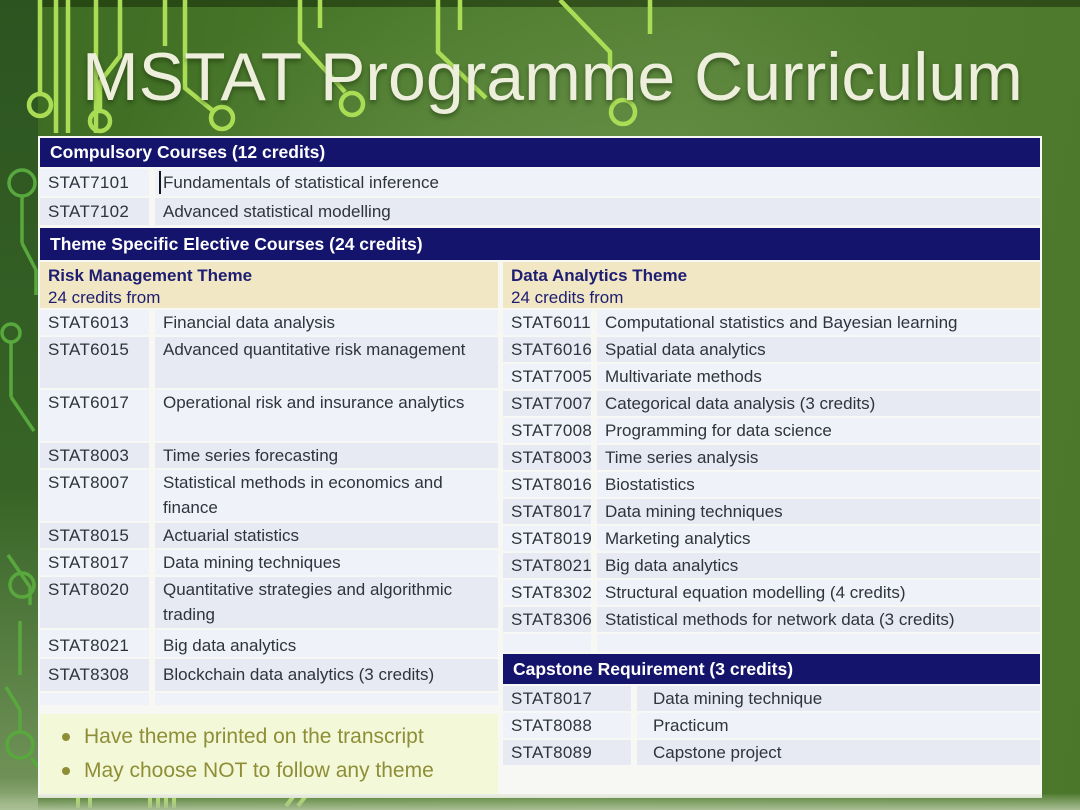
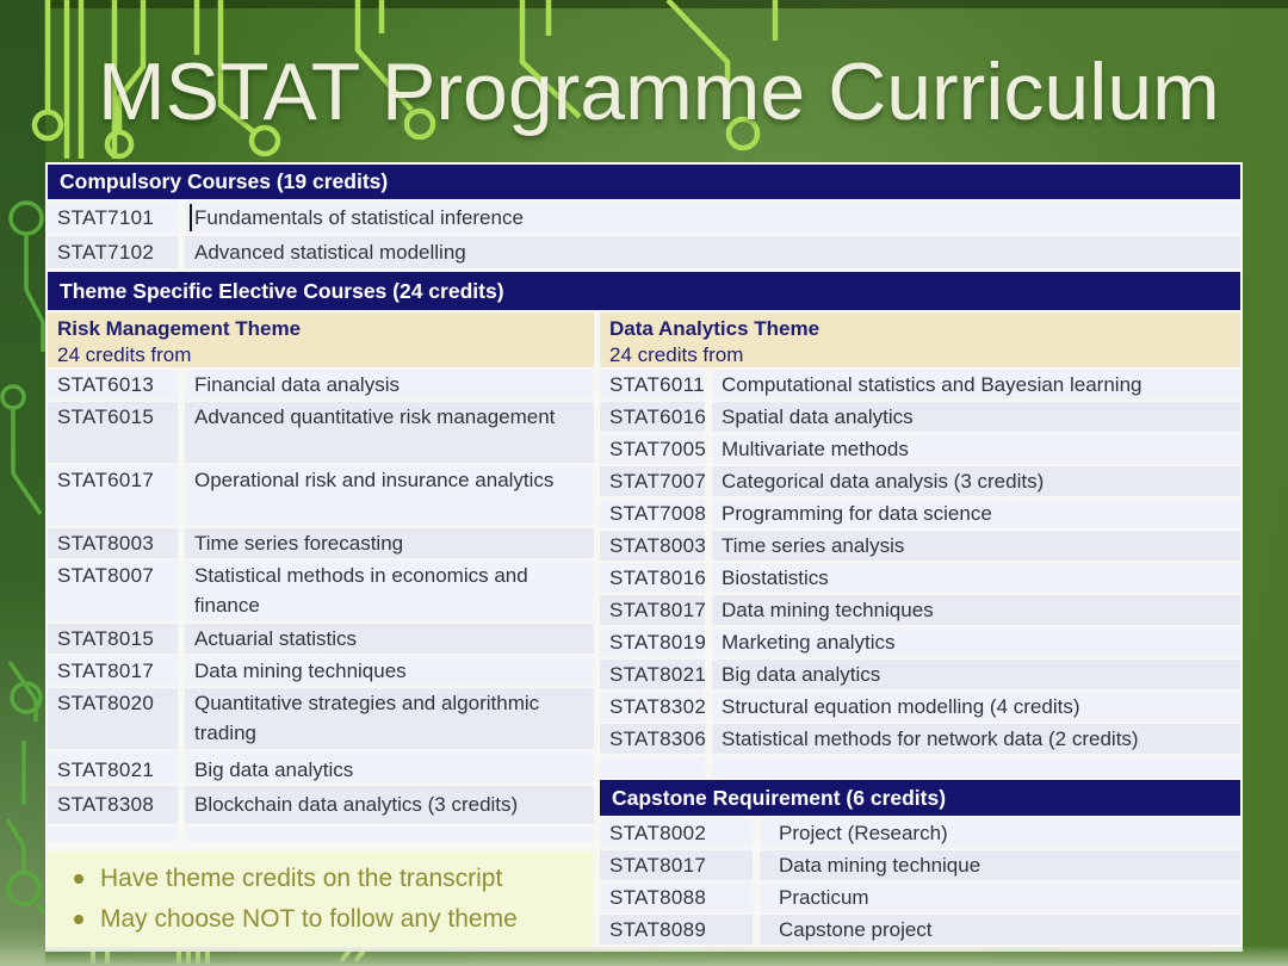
  MSTAT Programme Curriculum
- Compulsory Courses (12 credits)
+ Compulsory Courses (19 credits)
  STAT7101
  Fundamentals of statistical inference
  STAT7102
  Advanced statistical modelling
  Theme Specific Elective Courses (24 credits)
  Risk Management Theme
  24 credits from
  STAT6013
  Financial data analysis
  STAT6015
  Advanced quantitative risk management
  STAT6017
  Operational risk and insurance analytics
  STAT8003
  Time series forecasting
  STAT8007
  Statistical methods in economics and finance
  STAT8015
  Actuarial statistics
  STAT8017
  Data mining techniques
  STAT8020
  Quantitative strategies and algorithmic trading
  STAT8021
  Big data analytics
  STAT8308
  Blockchain data analytics (3 credits)
  Data Analytics Theme
  24 credits from
  STAT6011
  Computational statistics and Bayesian learning
  STAT6016
  Spatial data analytics
  STAT7005
  Multivariate methods
  STAT7007
  Categorical data analysis (3 credits)
  STAT7008
  Programming for data science
  STAT8003
  Time series analysis
  STAT8016
  Biostatistics
  STAT8017
  Data mining techniques
  STAT8019
  Marketing analytics
  STAT8021
  Big data analytics
  STAT8302
  Structural equation modelling (4 credits)
  STAT8306
- Statistical methods for network data (3 credits)
+ Statistical methods for network data (2 credits)
- Capstone Requirement (3 credits)
+ Capstone Requirement (6 credits)
+ STAT8002
+ Project (Research)
  STAT8017
  Data mining technique
  STAT8088
  Practicum
  STAT8089
  Capstone project
- Have theme printed on the transcript
+ Have theme credits on the transcript
  May choose NOT to follow any theme
